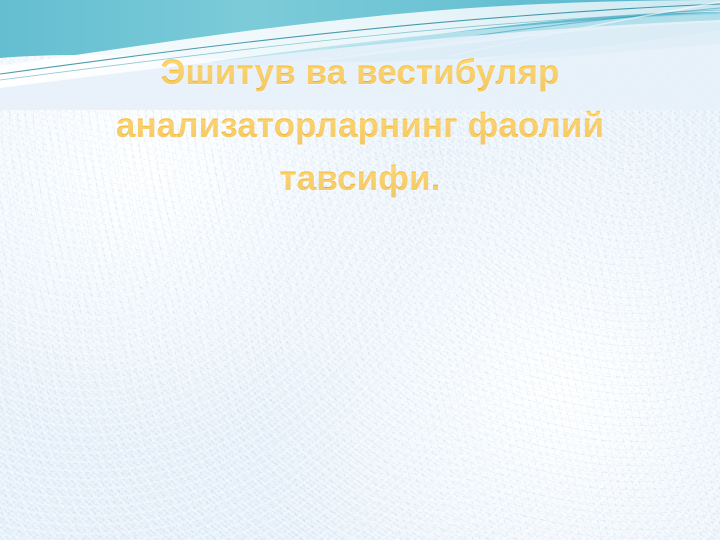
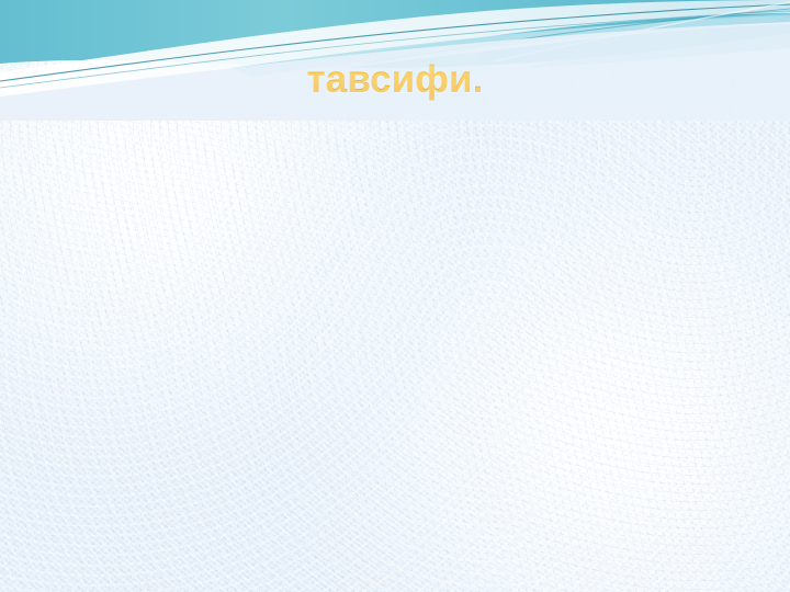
- Эшитув ва вестибуляр
- анализаторларнинг фаолий
  тавсифи.
